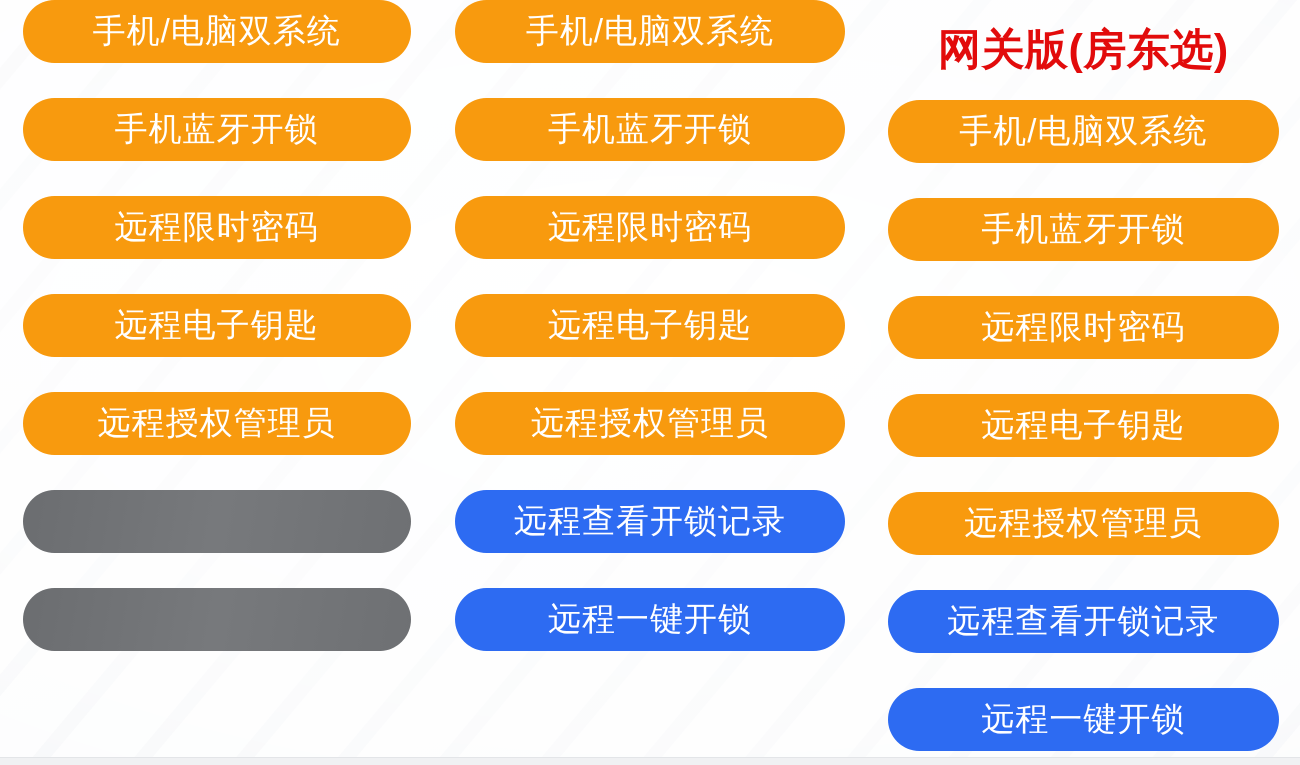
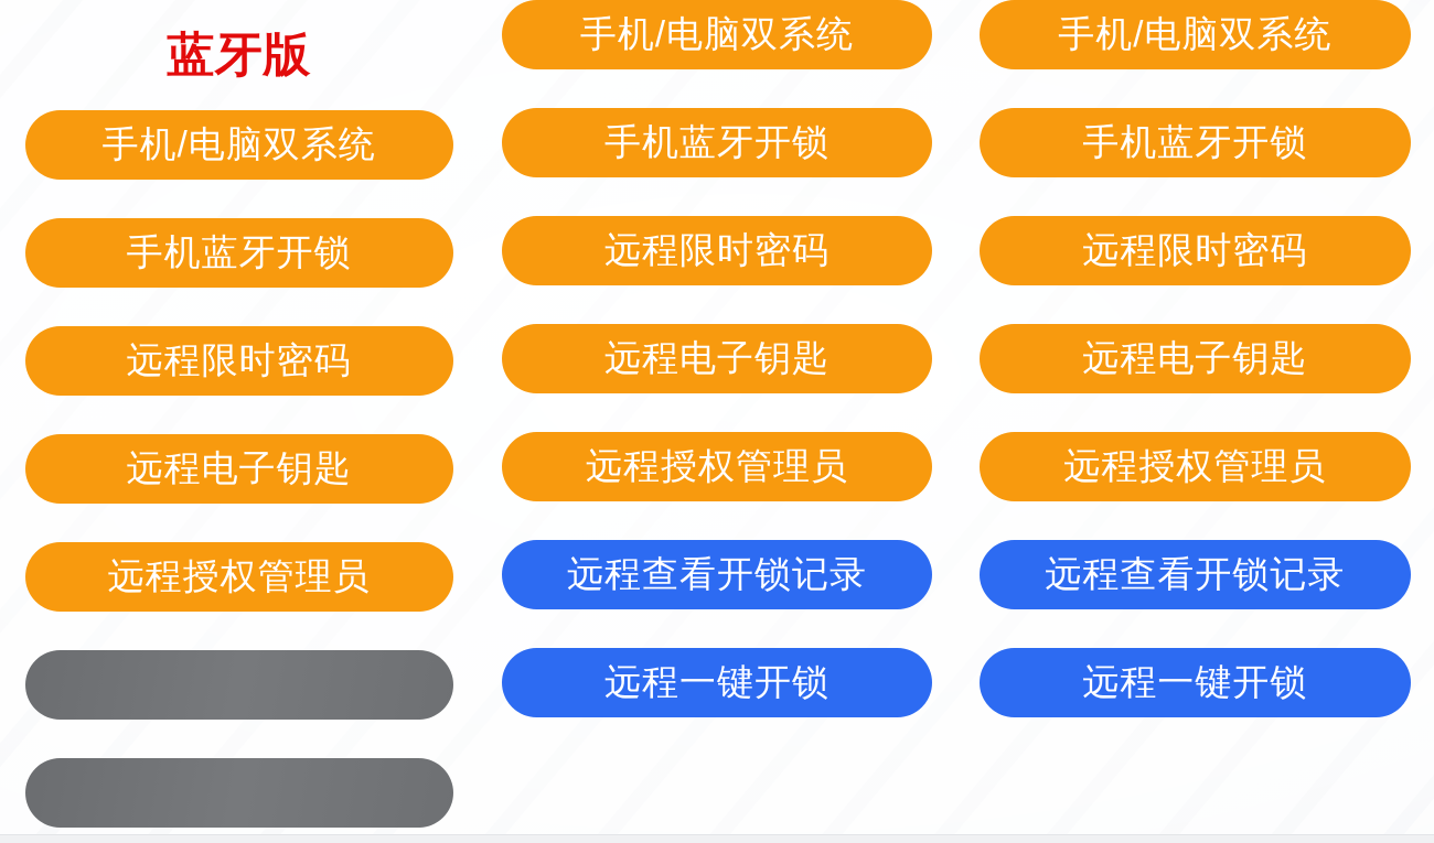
+ 蓝牙版
  手机/电脑双系统
  手机蓝牙开锁
  远程限时密码
  远程电子钥匙
  远程授权管理员
  手机/电脑双系统
  手机蓝牙开锁
  远程限时密码
  远程电子钥匙
  远程授权管理员
  远程查看开锁记录
  远程一键开锁
- 网关版(房东选)
  手机/电脑双系统
  手机蓝牙开锁
  远程限时密码
  远程电子钥匙
  远程授权管理员
  远程查看开锁记录
  远程一键开锁
